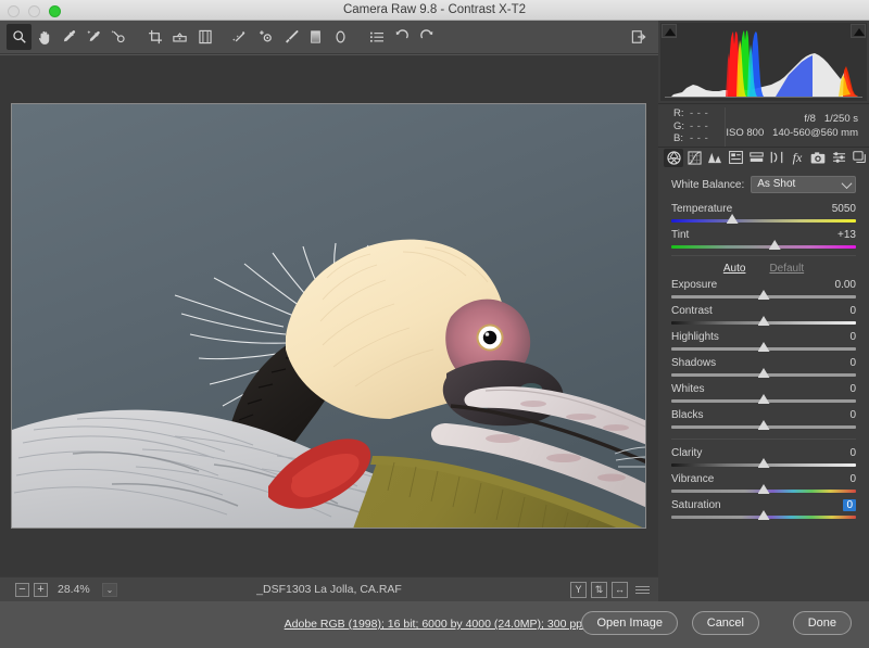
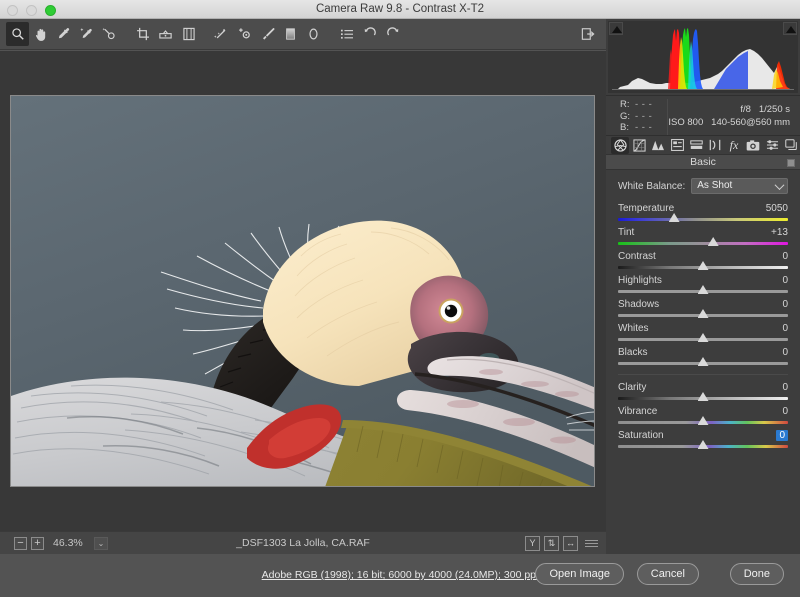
  Camera Raw 9.8 - Contrast X-T2
  −
  +
- 28.4%
+ 46.3%
  ⌄
  _DSF1303 La Jolla, CA.RAF
  Y
  ⇅
  ↔
  R:
  - - -
  G:
  - - -
  B:
  - - -
  f/8 1/250 s
  ISO 800 140-560@560 mm
  fx
+ Basic
  White Balance:
  As Shot
  Temperature
  5050
  Tint
  +13
- Auto
- Default
- Exposure
- 0.00
  Contrast
  0
  Highlights
  0
  Shadows
  0
  Whites
  0
  Blacks
  0
  Clarity
  0
  Vibrance
  0
  Saturation
  0
  Adobe RGB (1998); 16 bit; 6000 by 4000 (24.0MP); 300 pp
  Open Image
  Cancel
  Done
